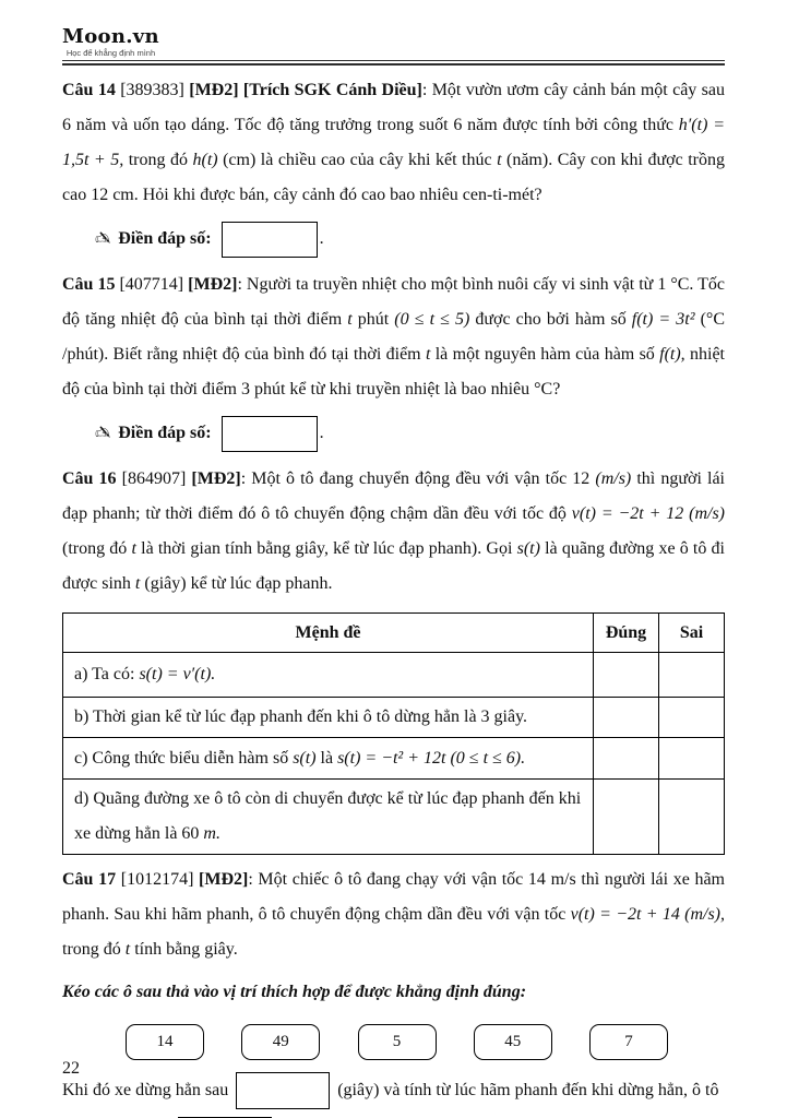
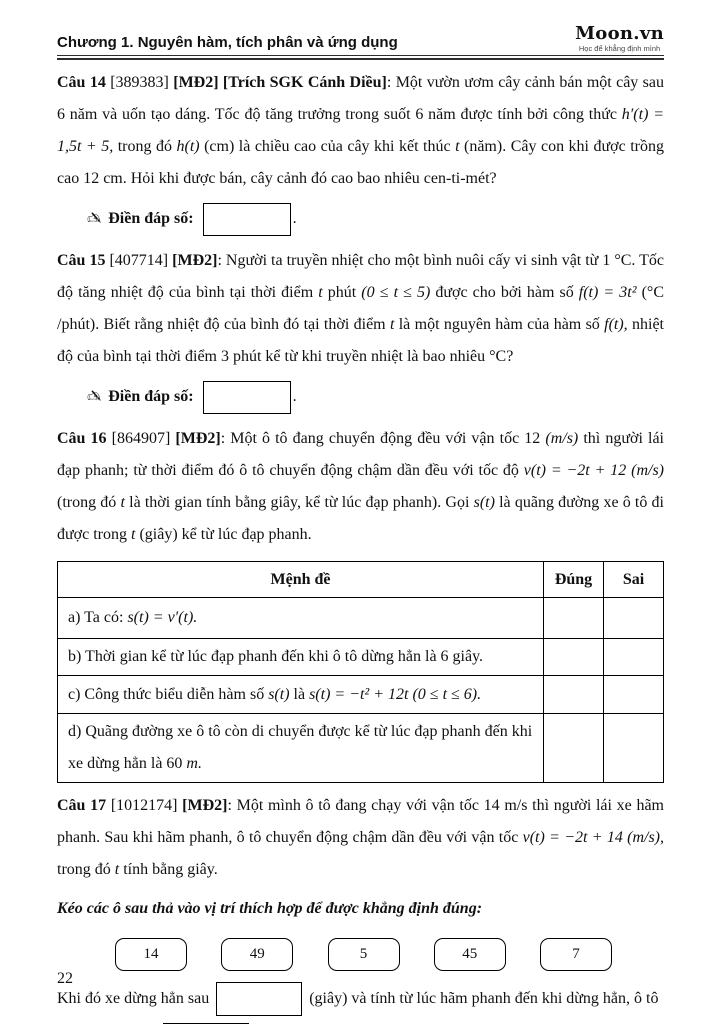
+ Chương 1. Nguyên hàm, tích phân và ứng dụng
  Moon.vn
  Học để khẳng định mình
  Câu 14 [389383] [MĐ2] [Trích SGK Cánh Diều]: Một vườn ươm cây cảnh bán một cây sau 6 năm và uốn tạo dáng. Tốc độ tăng trưởng trong suốt 6 năm được tính bởi công thức h′(t) = 1,5t + 5, trong đó h(t) (cm) là chiều cao của cây khi kết thúc t (năm). Cây con khi được trồng cao 12 cm. Hỏi khi được bán, cây cảnh đó cao bao nhiêu cen-ti-mét?
  Điền đáp số:
  .
  Câu 15 [407714] [MĐ2]: Người ta truyền nhiệt cho một bình nuôi cấy vi sinh vật từ 1 °C. Tốc độ tăng nhiệt độ của bình tại thời điểm t phút (0 ≤ t ≤ 5) được cho bởi hàm số f(t) = 3t² (°C /phút). Biết rằng nhiệt độ của bình đó tại thời điểm t là một nguyên hàm của hàm số f(t), nhiệt độ của bình tại thời điểm 3 phút kể từ khi truyền nhiệt là bao nhiêu °C?
  Điền đáp số:
  .
- Câu 16 [864907] [MĐ2]: Một ô tô đang chuyển động đều với vận tốc 12 (m/s) thì người lái đạp phanh; từ thời điểm đó ô tô chuyển động chậm dần đều với tốc độ v(t) = −2t + 12 (m/s) (trong đó t là thời gian tính bằng giây, kể từ lúc đạp phanh). Gọi s(t) là quãng đường xe ô tô đi được sinh t (giây) kể từ lúc đạp phanh.
+ Câu 16 [864907] [MĐ2]: Một ô tô đang chuyển động đều với vận tốc 12 (m/s) thì người lái đạp phanh; từ thời điểm đó ô tô chuyển động chậm dần đều với tốc độ v(t) = −2t + 12 (m/s) (trong đó t là thời gian tính bằng giây, kể từ lúc đạp phanh). Gọi s(t) là quãng đường xe ô tô đi được trong t (giây) kể từ lúc đạp phanh.
  Mệnh đề	Đúng	Sai
  a) Ta có: s(t) = v′(t).
- b) Thời gian kể từ lúc đạp phanh đến khi ô tô dừng hẳn là 3 giây.
+ b) Thời gian kể từ lúc đạp phanh đến khi ô tô dừng hẳn là 6 giây.
  c) Công thức biểu diễn hàm số s(t) là s(t) = −t² + 12t (0 ≤ t ≤ 6).
  d) Quãng đường xe ô tô còn di chuyển được kể từ lúc đạp phanh đến khi xe dừng hẳn là 60 m.
- Câu 17 [1012174] [MĐ2]: Một chiếc ô tô đang chạy với vận tốc 14 m/s thì người lái xe hãm phanh. Sau khi hãm phanh, ô tô chuyển động chậm dần đều với vận tốc v(t) = −2t + 14 (m/s), trong đó t tính bằng giây.
+ Câu 17 [1012174] [MĐ2]: Một mình ô tô đang chạy với vận tốc 14 m/s thì người lái xe hãm phanh. Sau khi hãm phanh, ô tô chuyển động chậm dần đều với vận tốc v(t) = −2t + 14 (m/s), trong đó t tính bằng giây.
  Kéo các ô sau thả vào vị trí thích hợp để được khẳng định đúng:
  14
  49
  5
  45
  7
  Khi đó xe dừng hẳn sau (giây) và tính từ lúc hãm phanh đến khi dừng hẳn, ô tô
  22
